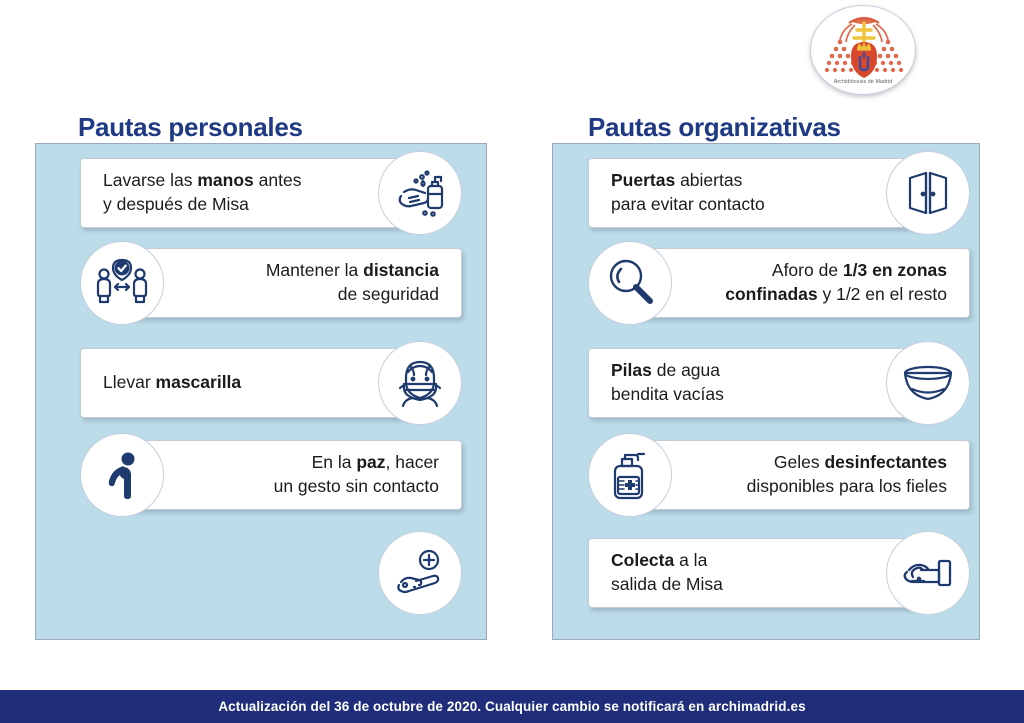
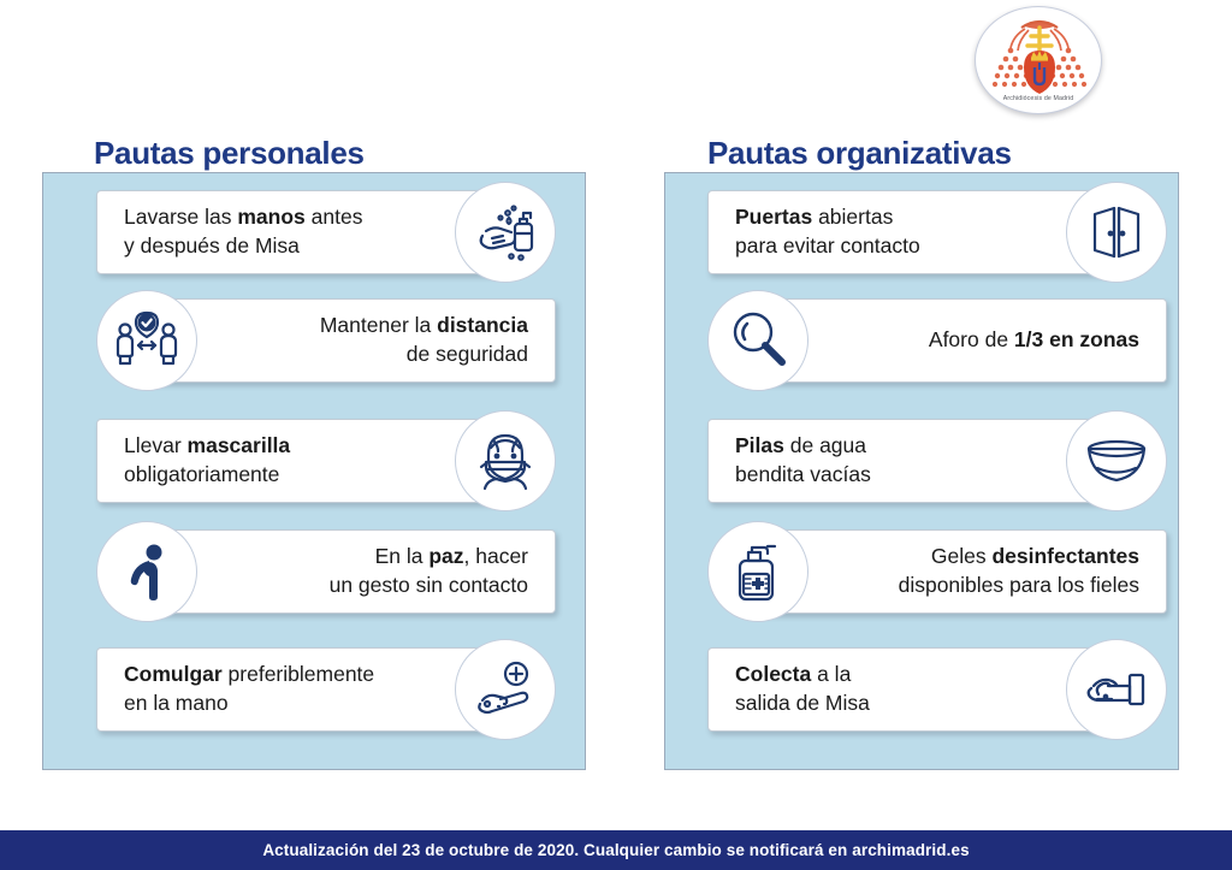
  Pautas personales
  Pautas organizativas
- Actualización del 36 de octubre de 2020. Cualquier cambio se notificará en archimadrid.es
+ Actualización del 23 de octubre de 2020. Cualquier cambio se notificará en archimadrid.es
  Lavarse las manos antes
  y después de Misa
  Mantener la distancia
  de seguridad
  Llevar mascarilla
+ obligatoriamente
  En la paz, hacer
  un gesto sin contacto
+ Comulgar preferiblemente
+ en la mano
  Puertas abiertas
  para evitar contacto
  Aforo de 1/3 en zonas
- confinadas y 1/2 en el resto
  Pilas de agua
  bendita vacías
  Geles desinfectantes
  disponibles para los fieles
  Colecta a la
  salida de Misa
